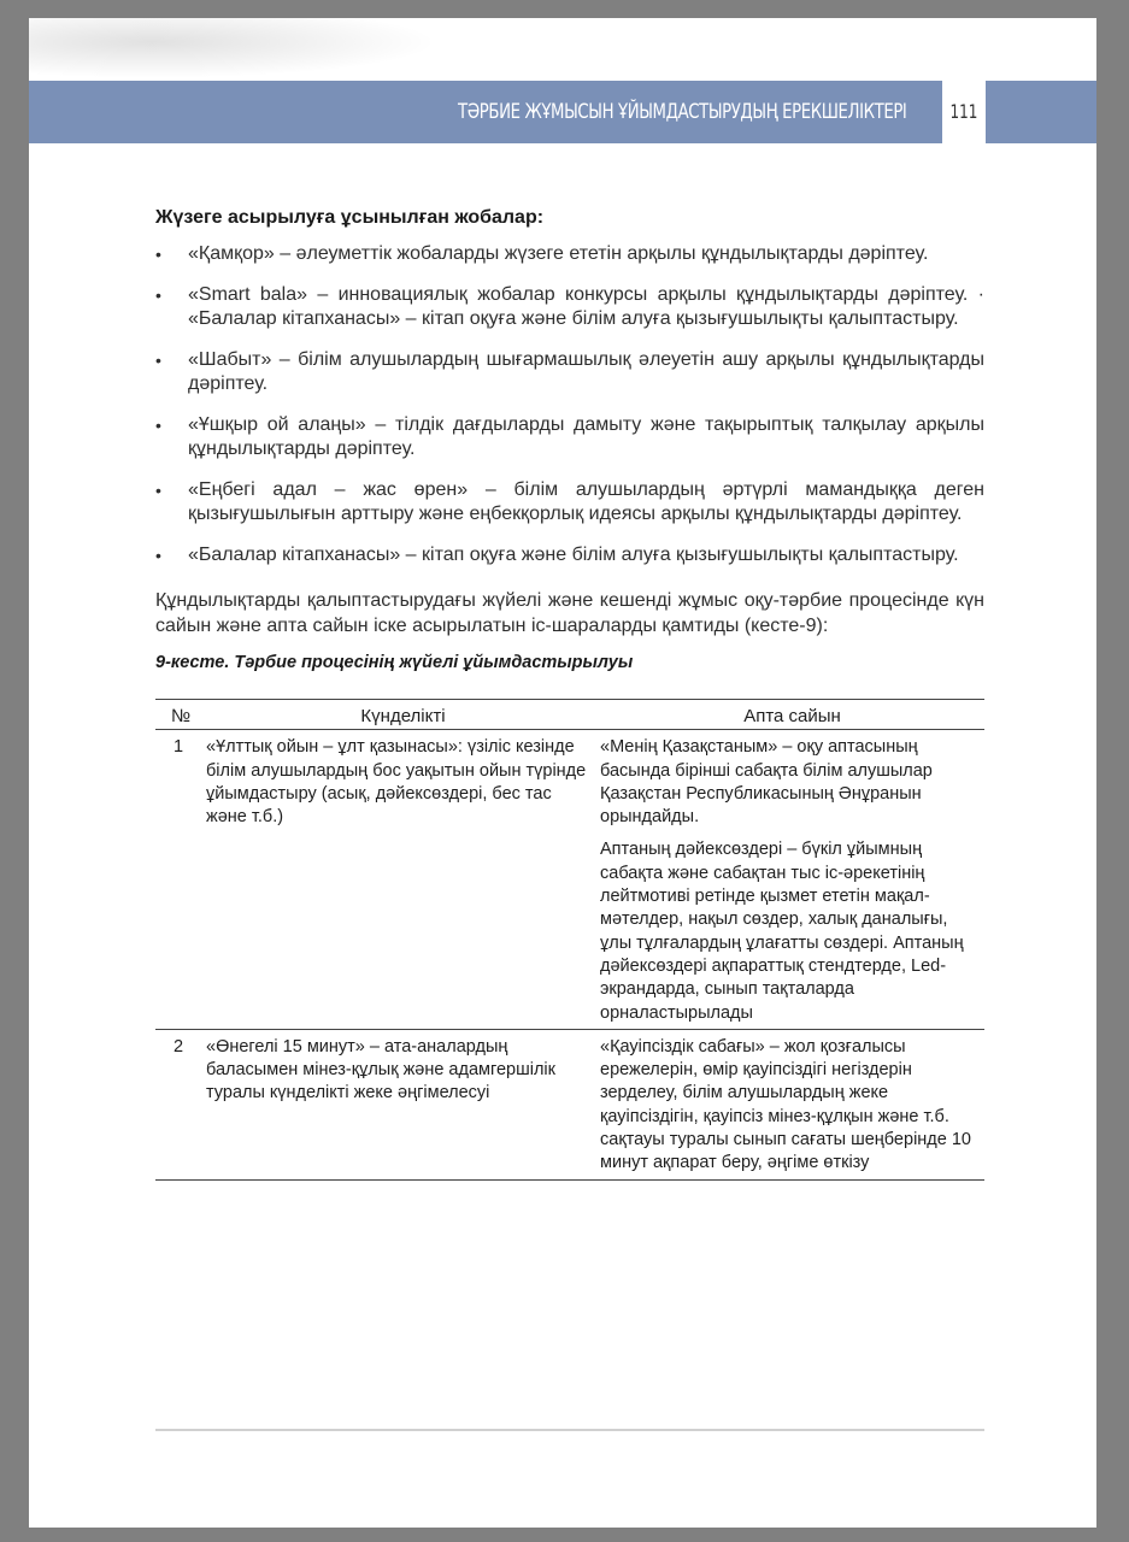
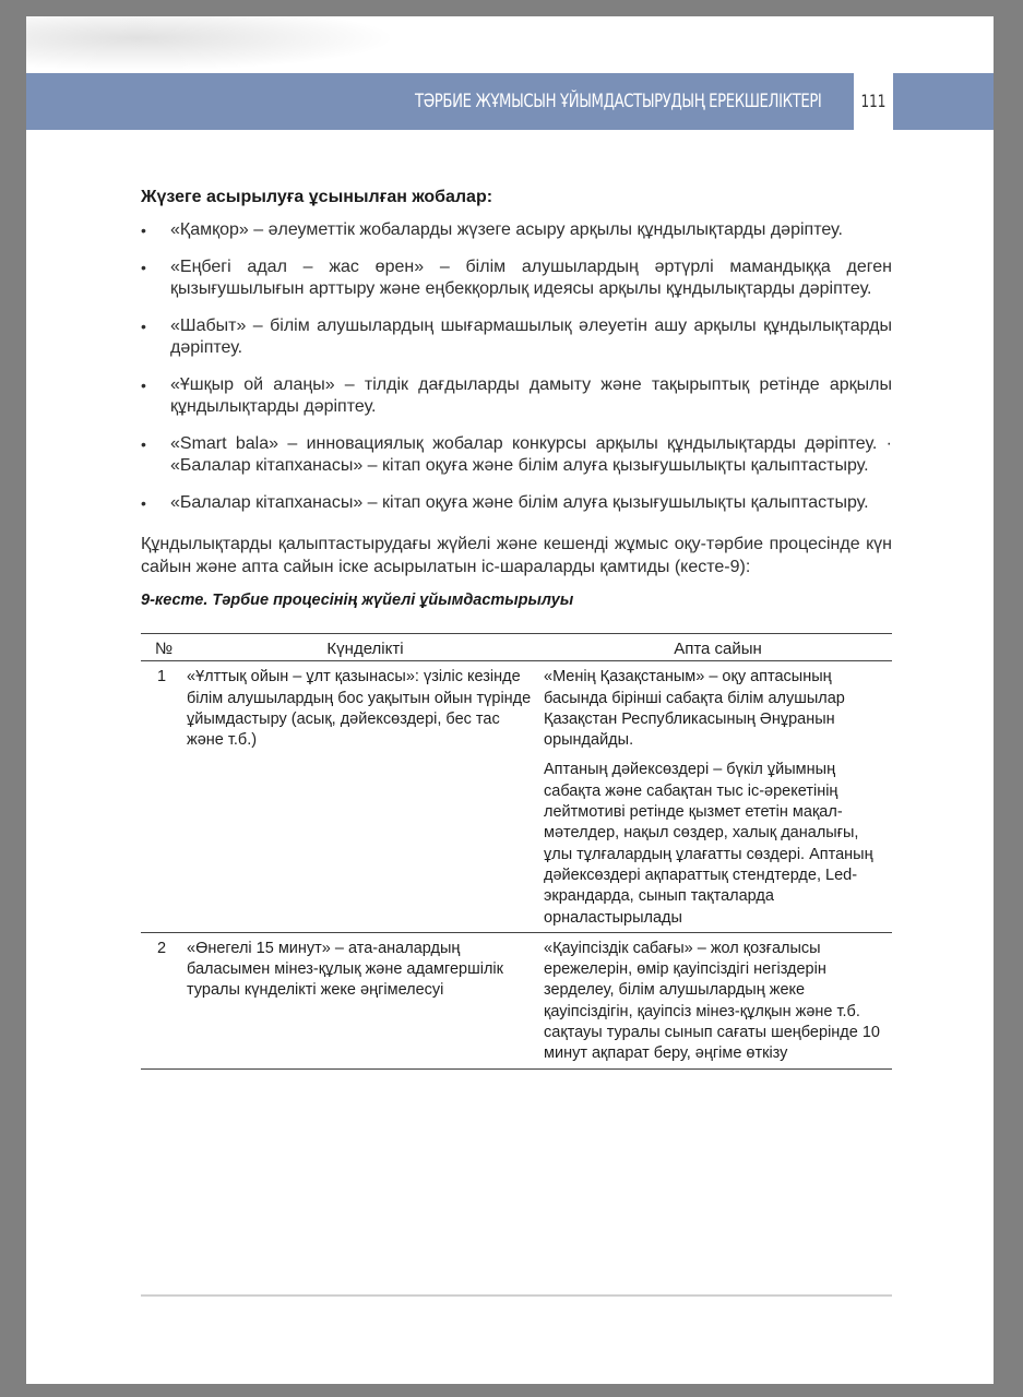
  ТӘРБИЕ ЖҰМЫСЫН ҰЙЫМДАСТЫРУДЫҢ ЕРЕКШЕЛІКТЕРІ
  111
  Жүзеге асырылуға ұсынылған жобалар:
  •
- «Қамқор» – әлеуметтік жобаларды жүзеге ететін арқылы құндылықтарды дәріптеу.
+ «Қамқор» – әлеуметтік жобаларды жүзеге асыру арқылы құндылықтарды дәріптеу.
  •
- «Smart bala» – инновациялық жобалар конкурсы арқылы құндылықтарды дәріптеу. · «Балалар кітапханасы» – кітап оқуға және білім алуға қызығушылықты қалыптастыру.
+ «Еңбегі адал – жас өрен» – білім алушылардың әртүрлі мамандыққа деген қызығушылығын арттыру және еңбекқорлық идеясы арқылы құндылықтарды дәріптеу.
  •
  «Шабыт» – білім алушылардың шығармашылық әлеуетін ашу арқылы құндылықтарды дәріптеу.
  •
- «Ұшқыр ой алаңы» – тілдік дағдыларды дамыту және тақырыптық талқылау арқылы құндылықтарды дәріптеу.
+ «Ұшқыр ой алаңы» – тілдік дағдыларды дамыту және тақырыптық ретінде арқылы құндылықтарды дәріптеу.
  •
- «Еңбегі адал – жас өрен» – білім алушылардың әртүрлі мамандыққа деген қызығушылығын арттыру және еңбекқорлық идеясы арқылы құндылықтарды дәріптеу.
+ «Smart bala» – инновациялық жобалар конкурсы арқылы құндылықтарды дәріптеу. · «Балалар кітапханасы» – кітап оқуға және білім алуға қызығушылықты қалыптастыру.
  •
  «Балалар кітапханасы» – кітап оқуға және білім алуға қызығушылықты қалыптастыру.
  Құндылықтарды қалыптастырудағы жүйелі және кешенді жұмыс оқу-тәрбие процесінде күн сайын және апта сайын іске асырылатын іс-шараларды қамтиды (кесте-9):
  9-кесте. Тәрбие процесінің жүйелі ұйымдастырылуы
  №	Күнделікті	Апта сайын
  1	«Ұлттық ойын – ұлт қазынасы»: үзіліс кезінде білім алушылардың бос уақытын ойын түрінде ұйымдастыру (асық, дәйексөздері, бес тас және т.б.)	«Менің Қазақстаным» – оқу аптасының басында бірінші сабақта білім алушылар Қазақстан Республикасының Әнұранын орындайды. Аптаның дәйексөздері – бүкіл ұйымның сабақта және сабақтан тыс іс-әрекетінің лейтмотиві ретінде қызмет ететін мақал-мәтелдер, нақыл сөздер, халық даналығы, ұлы тұлғалардың ұлағатты сөздері. Аптаның дәйексөздері ақпараттық стендтерде, Led-экрандарда, сынып тақталарда орналастырылады
  2	«Өнегелі 15 минут» – ата-аналардың баласымен мінез-құлық және адамгершілік туралы күнделікті жеке әңгімелесуі	«Қауіпсіздік сабағы» – жол қозғалысы ережелерін, өмір қауіпсіздігі негіздерін зерделеу, білім алушылардың жеке қауіпсіздігін, қауіпсіз мінез-құлқын және т.б. сақтауы туралы сынып сағаты шеңберінде 10 минут ақпарат беру, әңгіме өткізу
